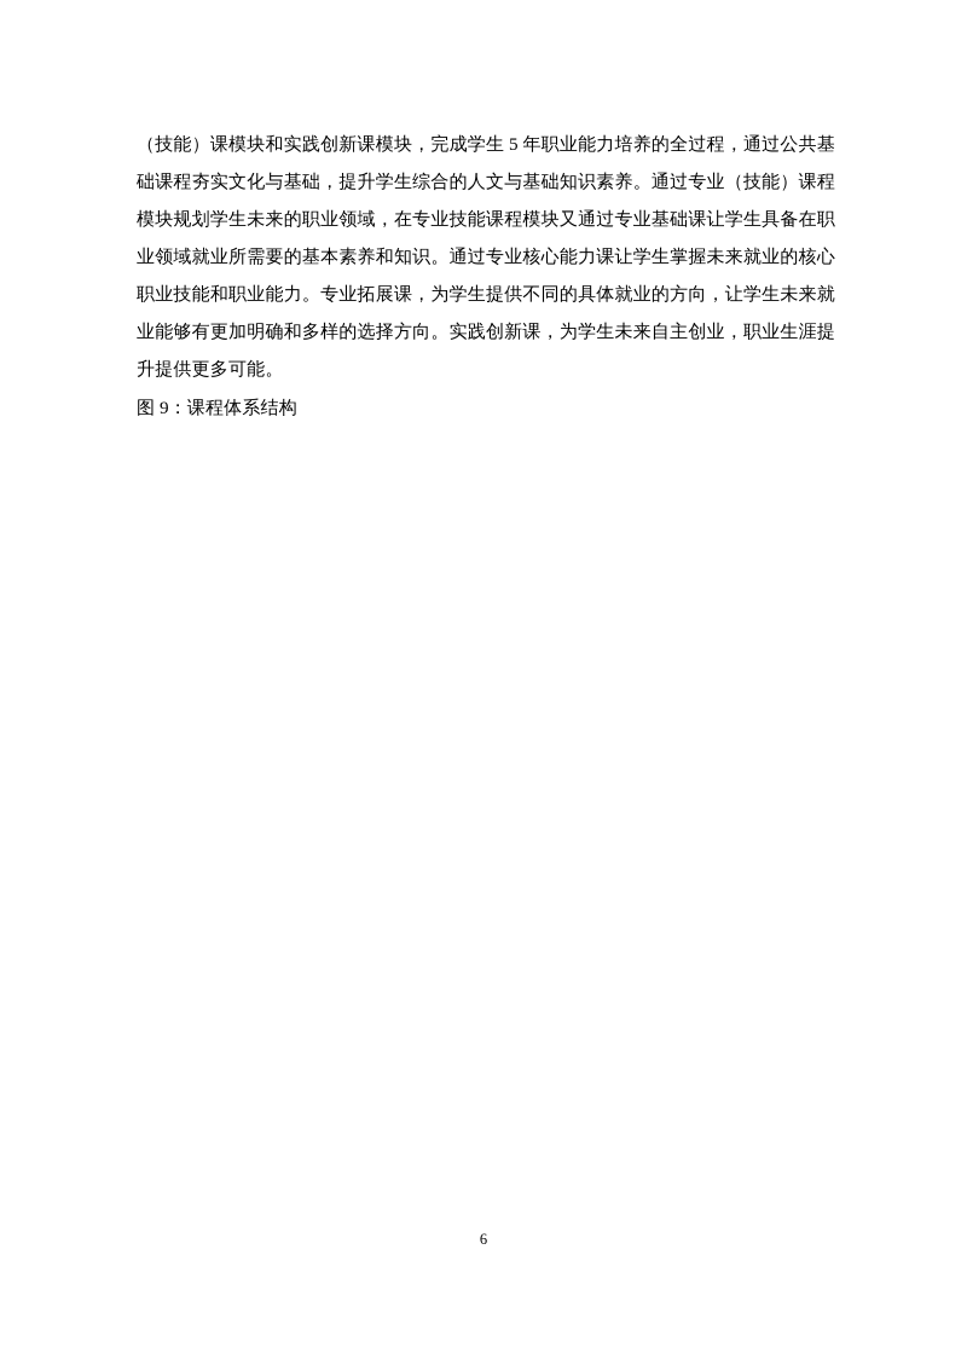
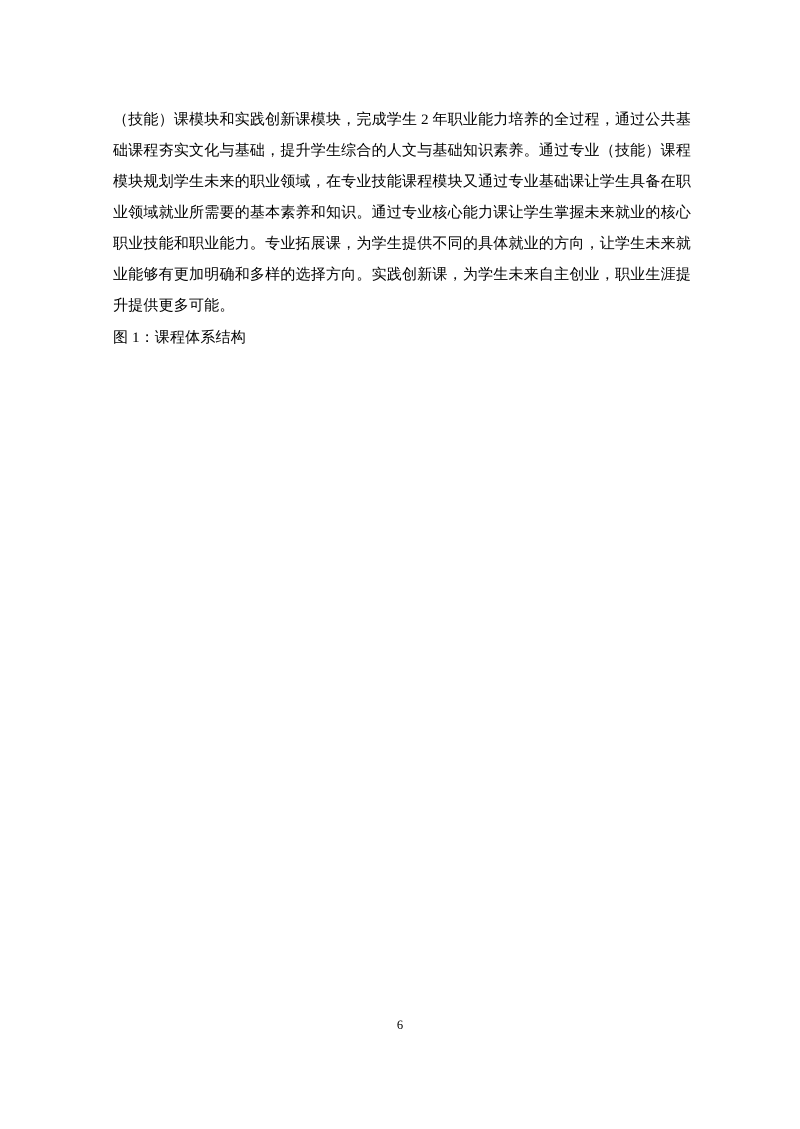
- （技能）课模块和实践创新课模块，完成学生 5 年职业能力培养的全过程，通过公共基础课程夯实文化与基础，提升学生综合的人文与基础知识素养。通过专业（技能）课程模块规划学生未来的职业领域，在专业技能课程模块又通过专业基础课让学生具备在职业领域就业所需要的基本素养和知识。通过专业核心能力课让学生掌握未来就业的核心职业技能和职业能力。专业拓展课，为学生提供不同的具体就业的方向，让学生未来就业能够有更加明确和多样的选择方向。实践创新课，为学生未来自主创业，职业生涯提升提供更多可能。
+ （技能）课模块和实践创新课模块，完成学生 2 年职业能力培养的全过程，通过公共基础课程夯实文化与基础，提升学生综合的人文与基础知识素养。通过专业（技能）课程模块规划学生未来的职业领域，在专业技能课程模块又通过专业基础课让学生具备在职业领域就业所需要的基本素养和知识。通过专业核心能力课让学生掌握未来就业的核心职业技能和职业能力。专业拓展课，为学生提供不同的具体就业的方向，让学生未来就业能够有更加明确和多样的选择方向。实践创新课，为学生未来自主创业，职业生涯提升提供更多可能。
- 图 9：课程体系结构
+ 图 1：课程体系结构
  6
